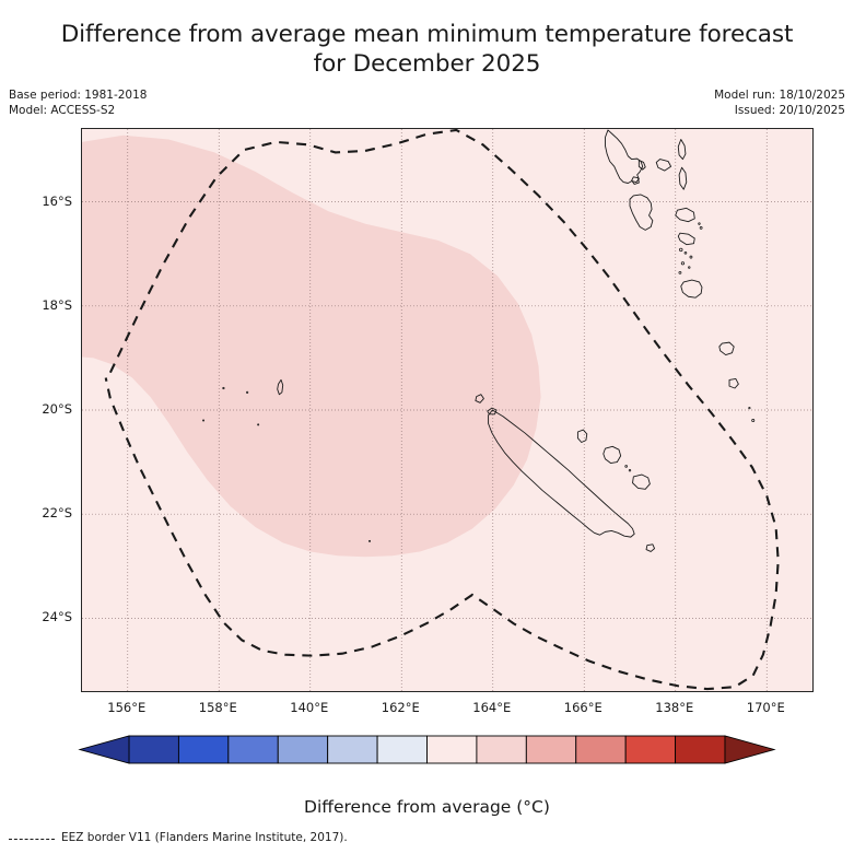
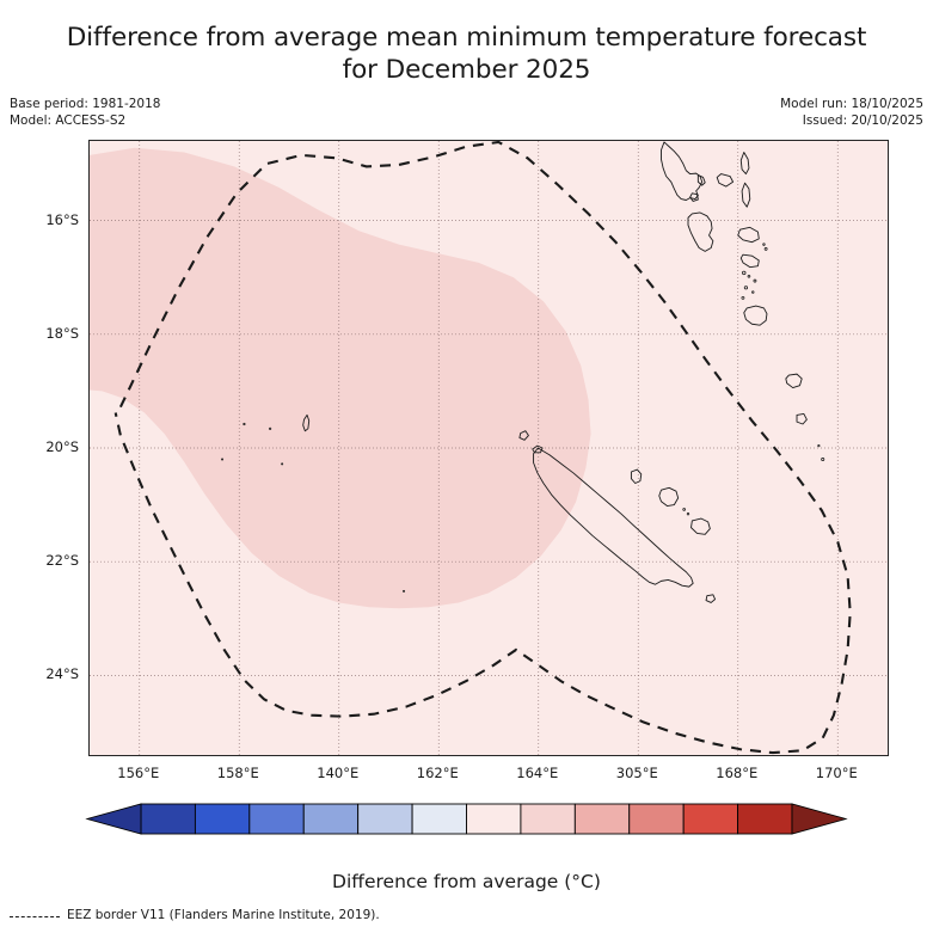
  Difference from average mean minimum temperature forecast for December 2025
  Base period: 1981-2018
  Model: ACCESS-S2
  Model run: 18/10/2025
  Issued: 20/10/2025
  16°S
  18°S
  20°S
  22°S
  24°S
  156°E
  158°E
  140°E
  162°E
  164°E
- 166°E
+ 305°E
- 138°E
+ 168°E
  170°E
  Difference from average (°C)
- EEZ border V11 (Flanders Marine Institute, 2017).
+ EEZ border V11 (Flanders Marine Institute, 2019).
